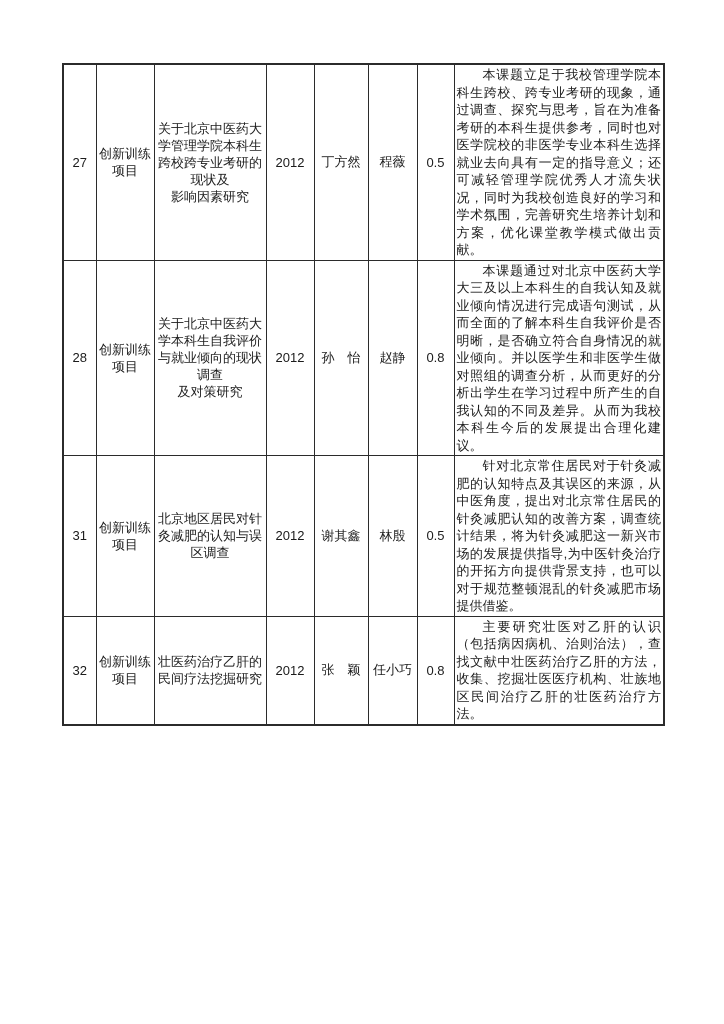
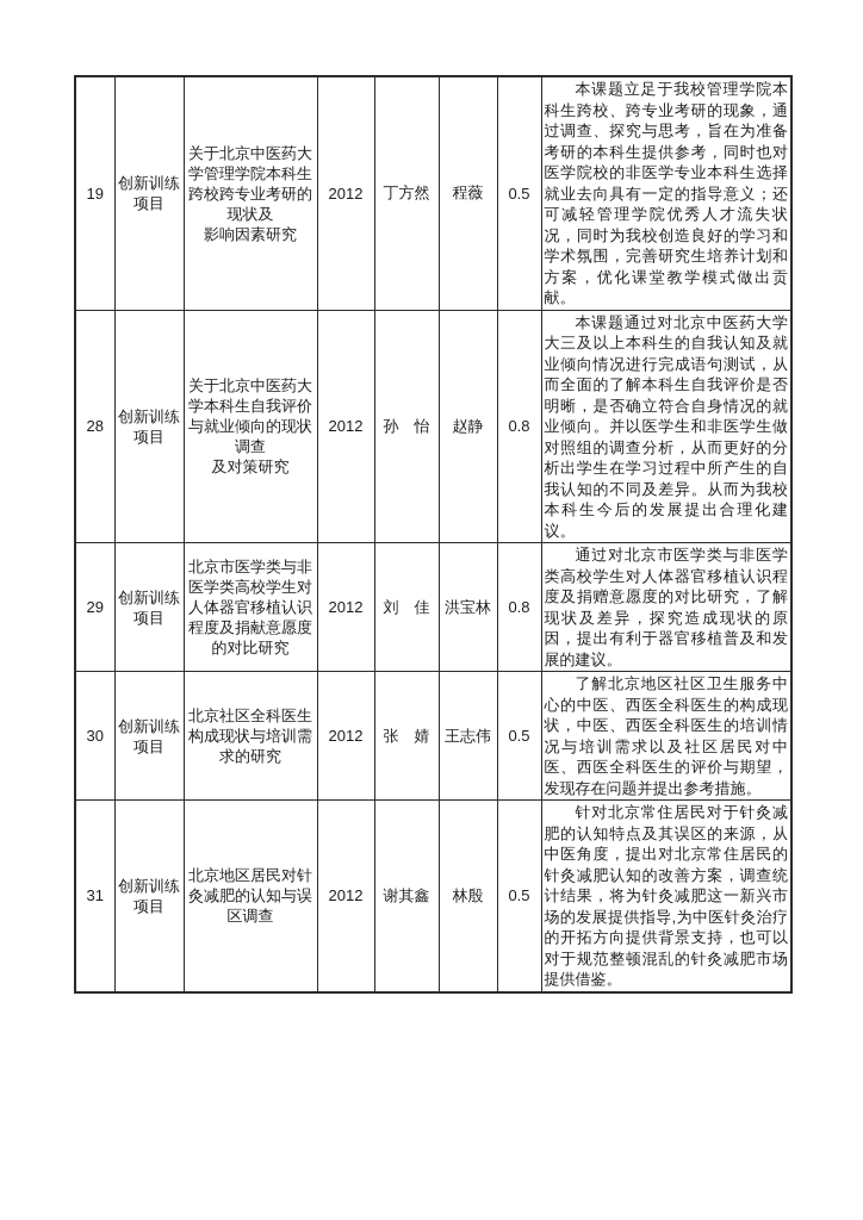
- 27	创新训练 项目	关于北京中医药大 学管理学院本科生 跨校跨专业考研的 现状及 影响因素研究	2012	丁方然	程薇	0.5	本课题立足于我校管理学院本科生跨校、跨专业考研的现象，通过调查、探究与思考，旨在为准备考研的本科生提供参考，同时也对医学院校的非医学专业本科生选择就业去向具有一定的指导意义；还可减轻管理学院优秀人才流失状况，同时为我校创造良好的学习和学术氛围，完善研究生培养计划和方案，优化课堂教学模式做出贡献。
+ 19	创新训练 项目	关于北京中医药大 学管理学院本科生 跨校跨专业考研的 现状及 影响因素研究	2012	丁方然	程薇	0.5	本课题立足于我校管理学院本科生跨校、跨专业考研的现象，通过调查、探究与思考，旨在为准备考研的本科生提供参考，同时也对医学院校的非医学专业本科生选择就业去向具有一定的指导意义；还可减轻管理学院优秀人才流失状况，同时为我校创造良好的学习和学术氛围，完善研究生培养计划和方案，优化课堂教学模式做出贡献。
  28	创新训练 项目	关于北京中医药大 学本科生自我评价 与就业倾向的现状 调查 及对策研究	2012	孙 怡	赵静	0.8	本课题通过对北京中医药大学大三及以上本科生的自我认知及就业倾向情况进行完成语句测试，从而全面的了解本科生自我评价是否明晰，是否确立符合自身情况的就业倾向。并以医学生和非医学生做对照组的调查分析，从而更好的分析出学生在学习过程中所产生的自我认知的不同及差异。从而为我校本科生今后的发展提出合理化建议。
+ 29	创新训练 项目	北京市医学类与非 医学类高校学生对 人体器官移植认识 程度及捐献意愿度 的对比研究	2012	刘 佳	洪宝林	0.8	通过对北京市医学类与非医学类高校学生对人体器官移植认识程度及捐赠意愿度的对比研究，了解现状及差异，探究造成现状的原因，提出有利于器官移植普及和发展的建议。
+ 30	创新训练 项目	北京社区全科医生 构成现状与培训需 求的研究	2012	张 婧	王志伟	0.5	了解北京地区社区卫生服务中心的中医、西医全科医生的构成现状，中医、西医全科医生的培训情况与培训需求以及社区居民对中医、西医全科医生的评价与期望，发现存在问题并提出参考措施。
  31	创新训练 项目	北京地区居民对针 灸减肥的认知与误 区调查	2012	谢其鑫	林殷	0.5	针对北京常住居民对于针灸减肥的认知特点及其误区的来源，从中医角度，提出对北京常住居民的针灸减肥认知的改善方案，调查统计结果，将为针灸减肥这一新兴市场的发展提供指导,为中医针灸治疗的开拓方向提供背景支持，也可以对于规范整顿混乱的针灸减肥市场提供借鉴。
- 32	创新训练 项目	壮医药治疗乙肝的 民间疗法挖掘研究	2012	张 颖	任小巧	0.8	主要研究壮医对乙肝的认识（包括病因病机、治则治法），查找文献中壮医药治疗乙肝的方法，收集、挖掘壮医医疗机构、壮族地区民间治疗乙肝的壮医药治疗方法。
